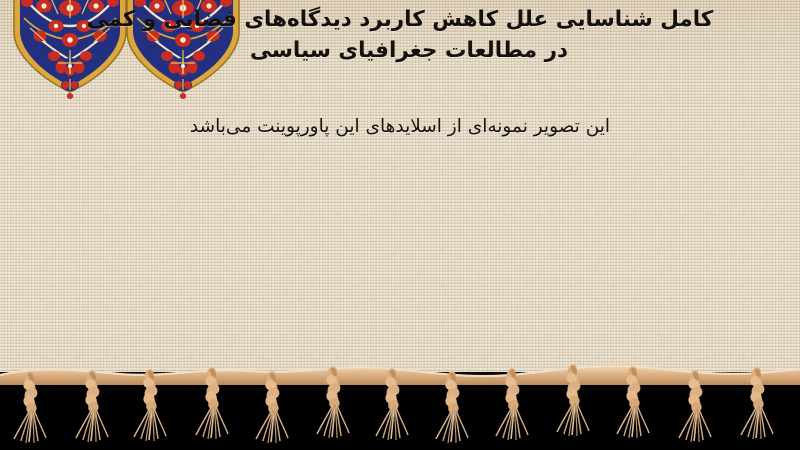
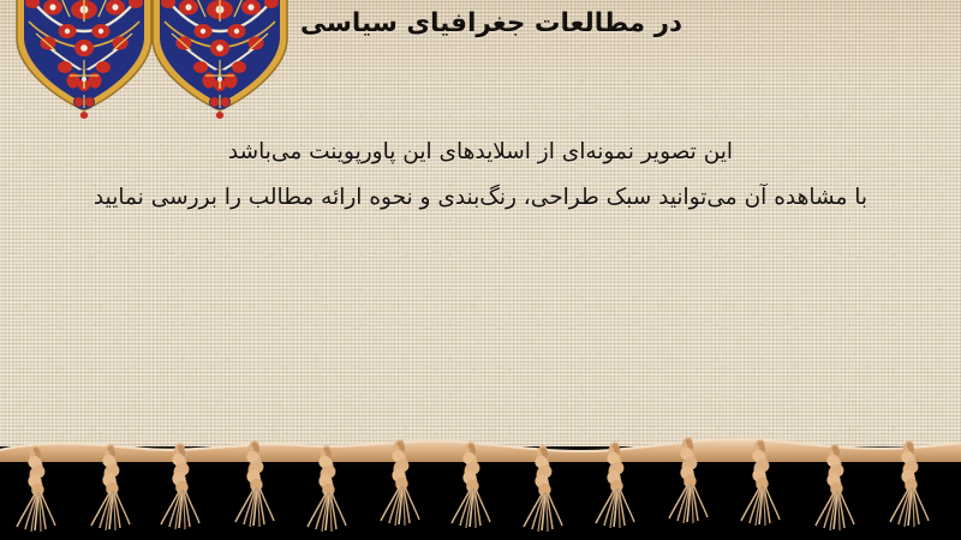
- کامل شناسایی علل کاهش کاربرد دیدگاه‌های فضایی و کمی
  در مطالعات جغرافیای سیاسی
  این تصویر نمونه‌ای از اسلایدهای این پاورپوینت می‌باشد
+ با مشاهده آن میتوانید سبک طراحی، رنگ‌بندی و نحوه ارائه مطالب را بررسی نمایید
